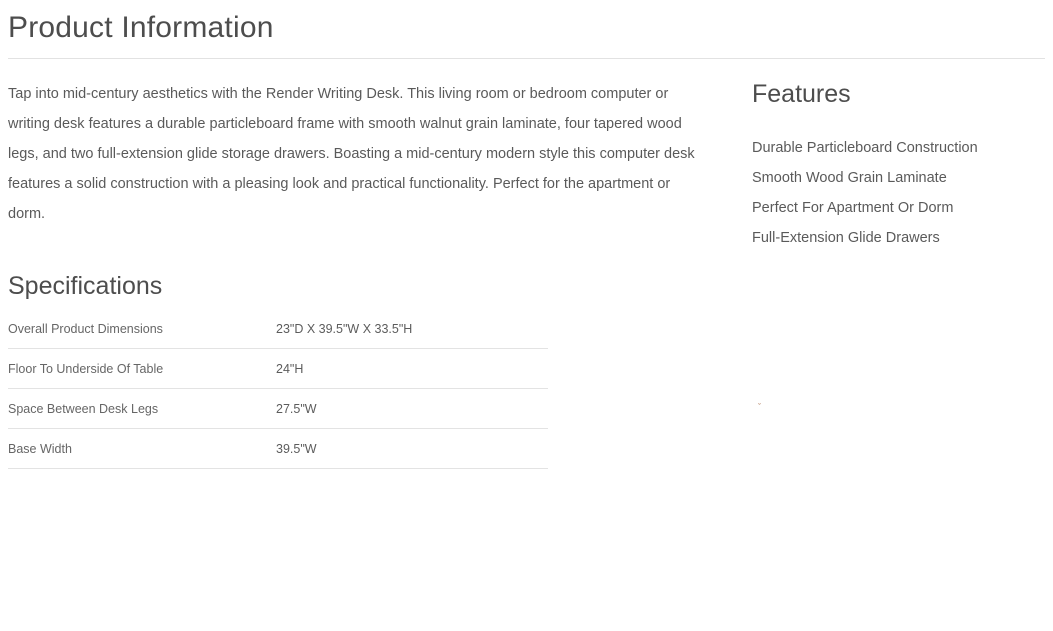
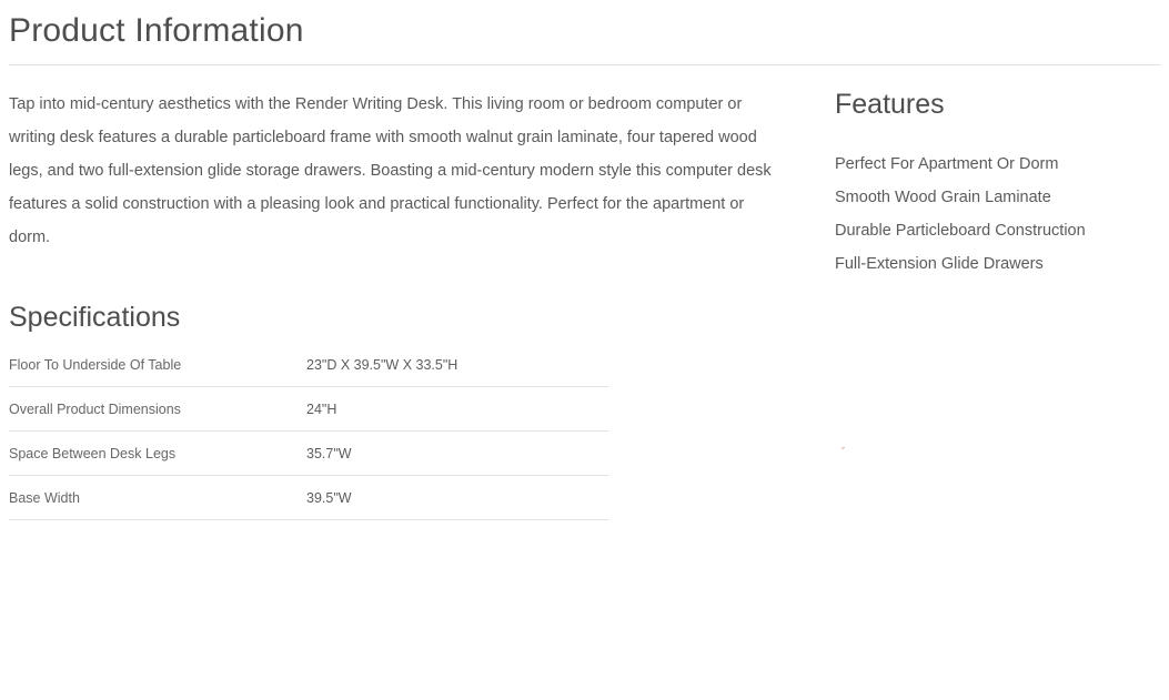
  Product Information
  Tap into mid-century aesthetics with the Render Writing Desk. This living room or bedroom computer or writing desk features a durable particleboard frame with smooth walnut grain laminate, four tapered wood legs, and two full-extension glide storage drawers. Boasting a mid-century modern style this computer desk features a solid construction with a pleasing look and practical functionality. Perfect for the apartment or dorm.
  Specifications
- Overall Product Dimensions	23"D X 39.5"W X 33.5"H
+ Floor To Underside Of Table	23"D X 39.5"W X 33.5"H
- Floor To Underside Of Table	24"H
+ Overall Product Dimensions	24"H
- Space Between Desk Legs	27.5"W
+ Space Between Desk Legs	35.7"W
  Base Width	39.5"W
  Features
- Durable Particleboard Construction
+ Perfect For Apartment Or Dorm
  Smooth Wood Grain Laminate
- Perfect For Apartment Or Dorm
+ Durable Particleboard Construction
  Full-Extension Glide Drawers
  ˇ
